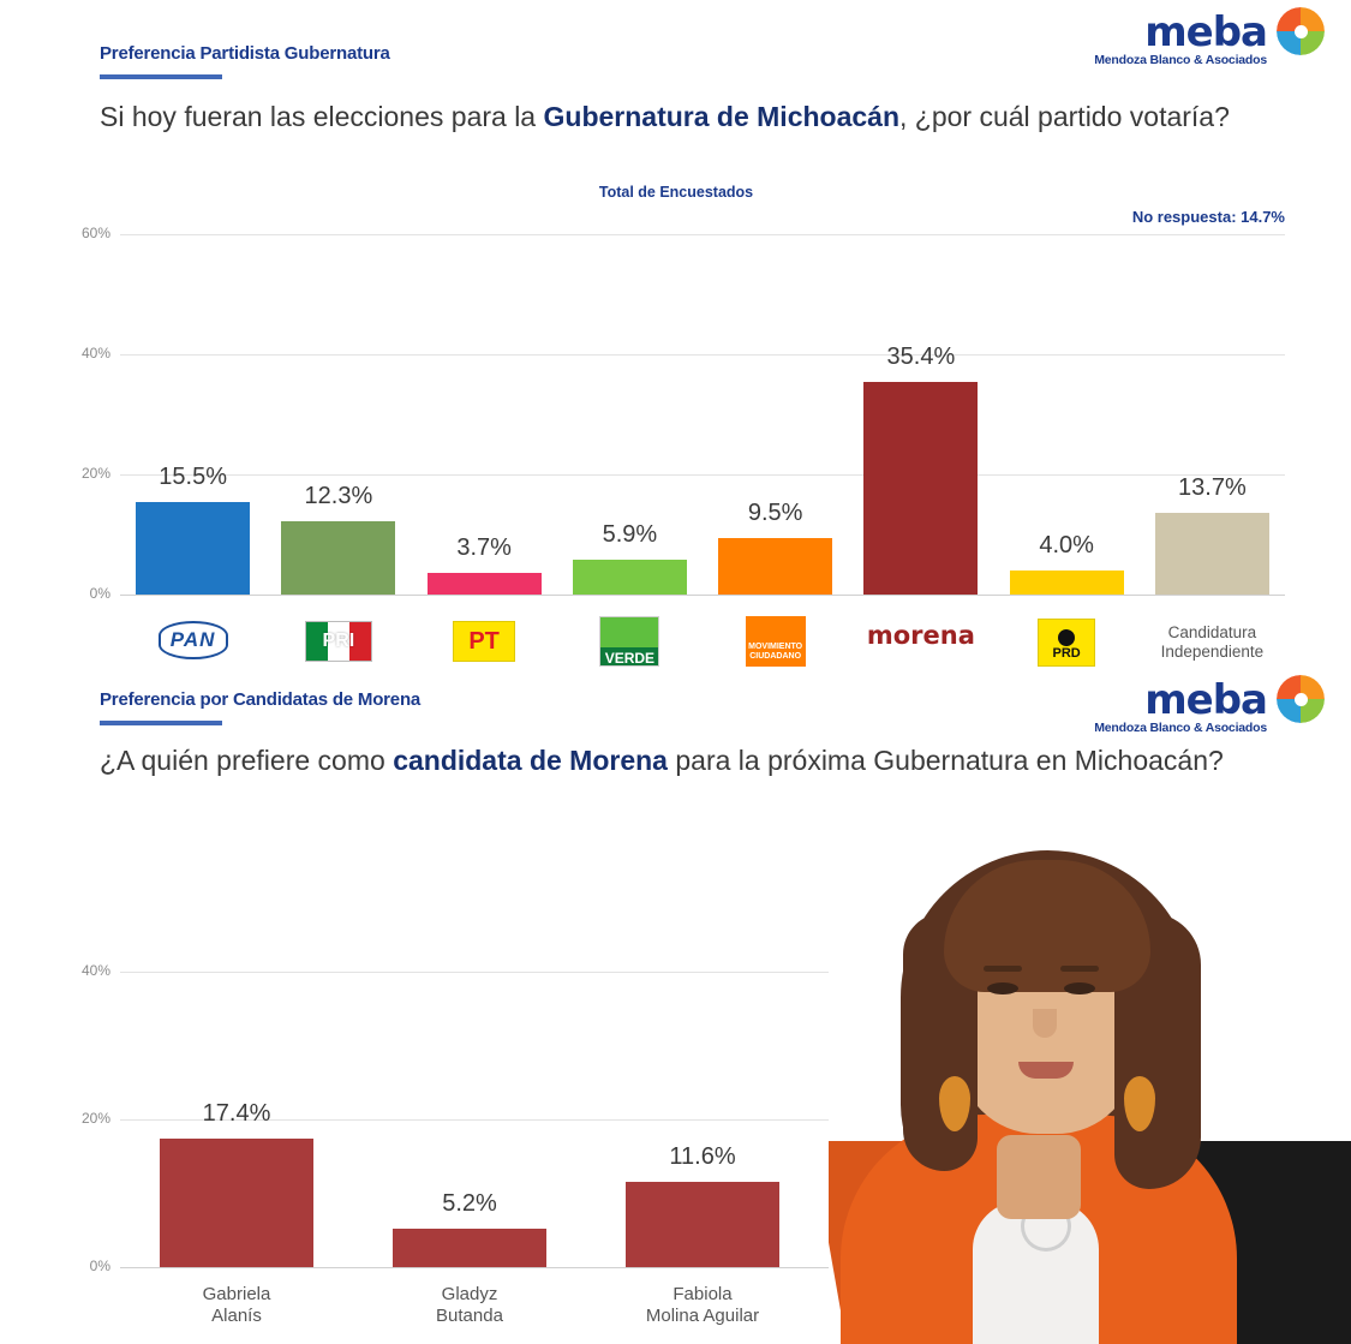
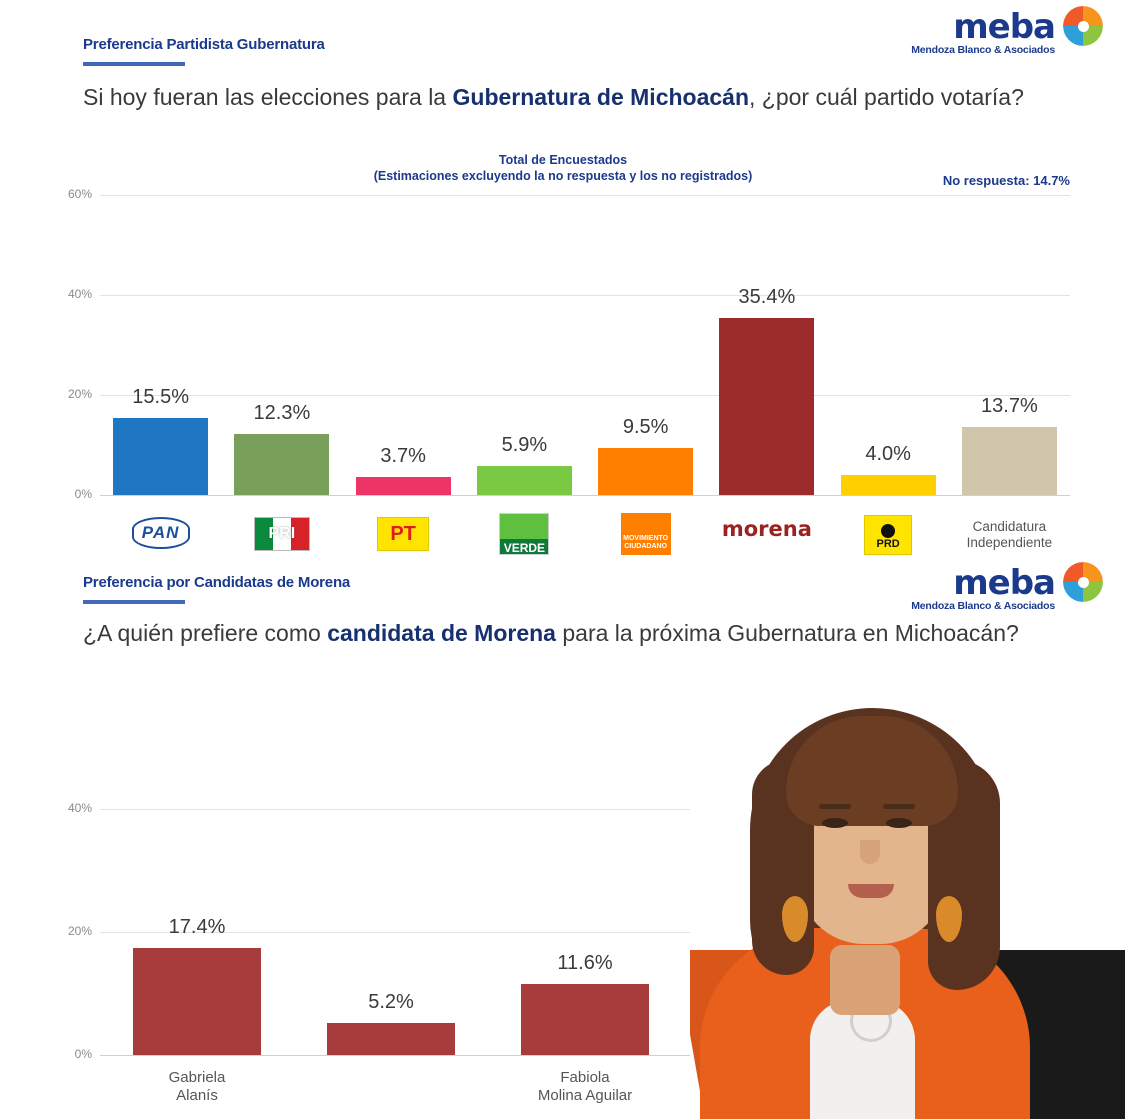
  meba
  Mendoza Blanco & Asociados
  Preferencia Partidista Gubernatura
  Si hoy fueran las elecciones para la Gubernatura de Michoacán, ¿por cuál partido votaría?
  Total de Encuestados
+ (Estimaciones excluyendo la no respuesta y los no registrados)
  No respuesta: 14.7%
  0%
  20%
  40%
  60%
  15.5%
  12.3%
  3.7%
  5.9%
  9.5%
  35.4%
  4.0%
  13.7%
  PAN
  PRI
  PT
  VERDE
  morena
  PRD
  Candidatura
  Independiente
  meba
  Mendoza Blanco & Asociados
  Preferencia por Candidatas de Morena
  ¿A quién prefiere como candidata de Morena para la próxima Gubernatura en Michoacán?
  0%
  20%
  40%
  17.4%
  5.2%
  11.6%
  Gabriela
  Alanís
- Gladyz
- Butanda
  Fabiola
  Molina Aguilar
